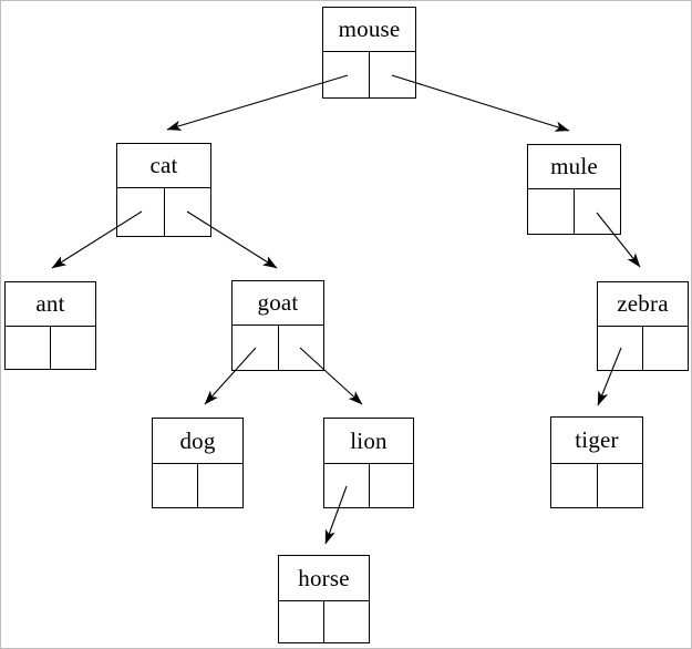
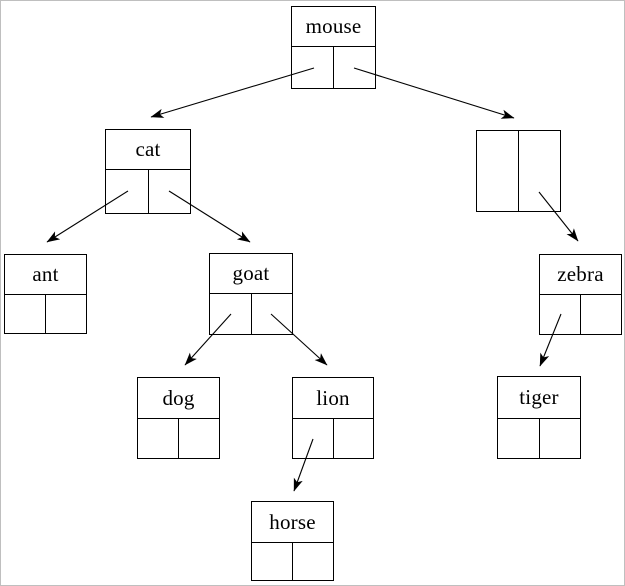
  mouse
  cat
- mule
  ant
  goat
  zebra
  dog
  lion
  tiger
  horse
